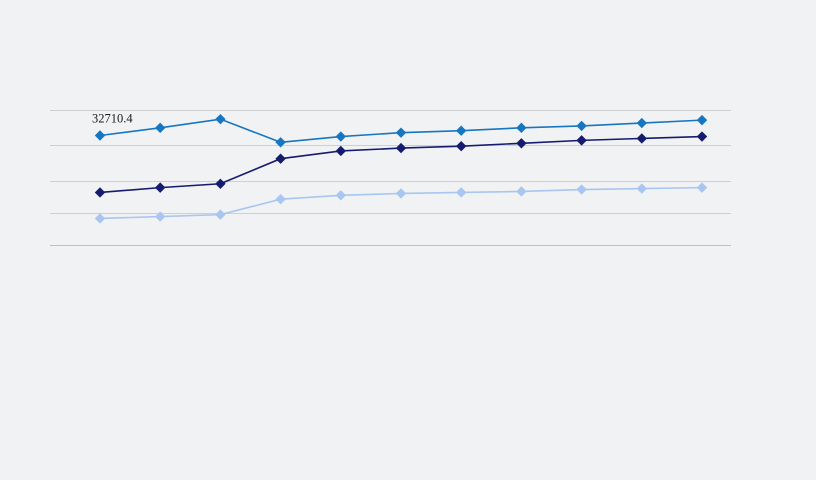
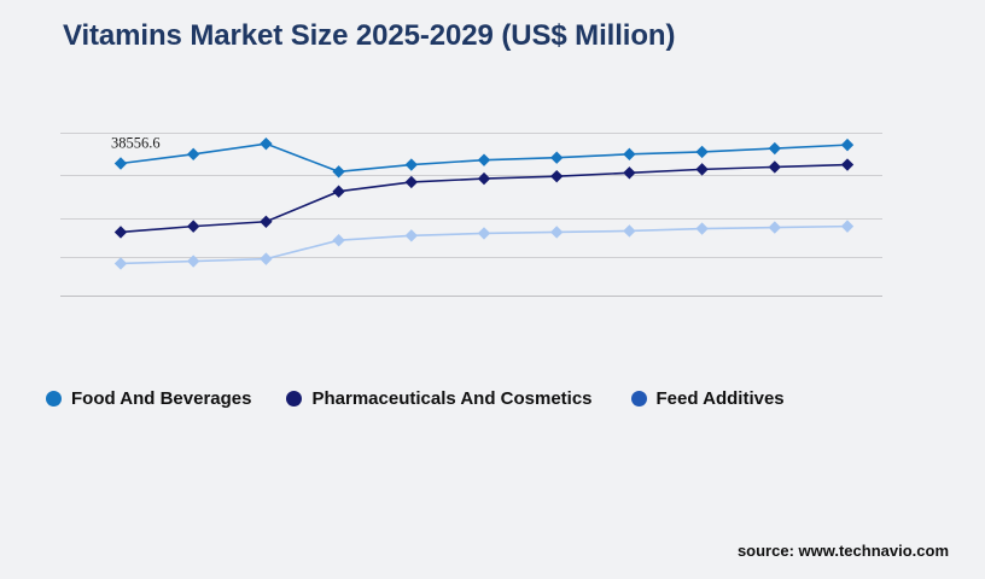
+ Vitamins Market Size 2025-2029 (US$ Million)
- 32710.4
+ 38556.6
+ Food And Beverages
+ Pharmaceuticals And Cosmetics
+ Feed Additives
+ source: www.technavio.com
